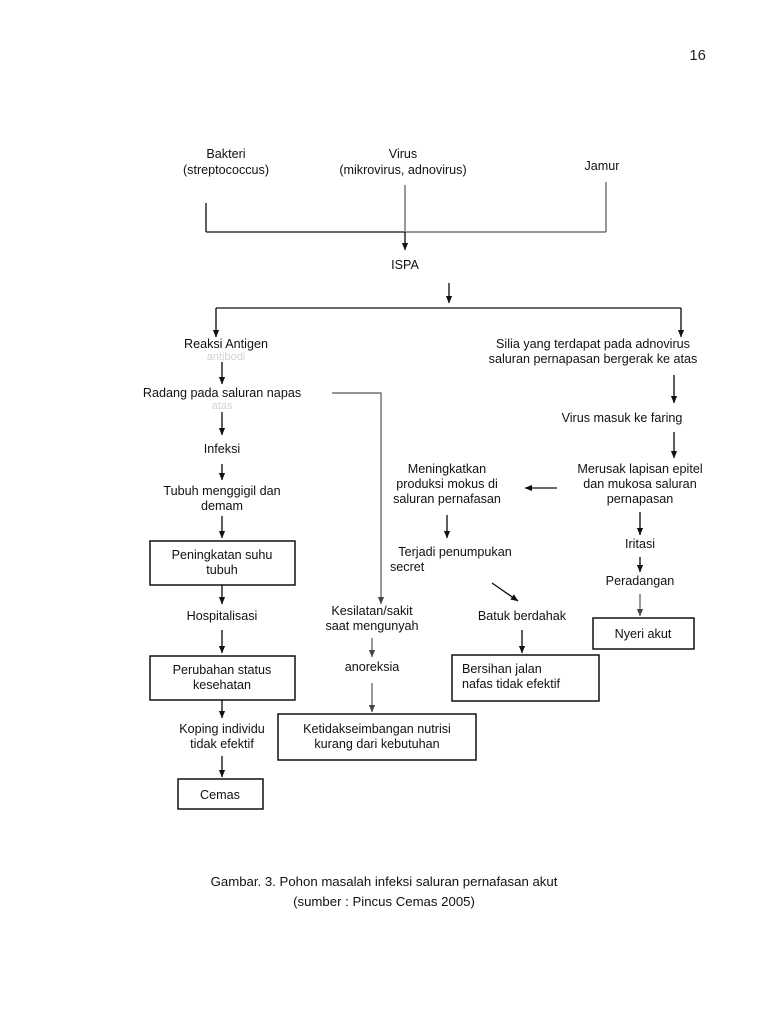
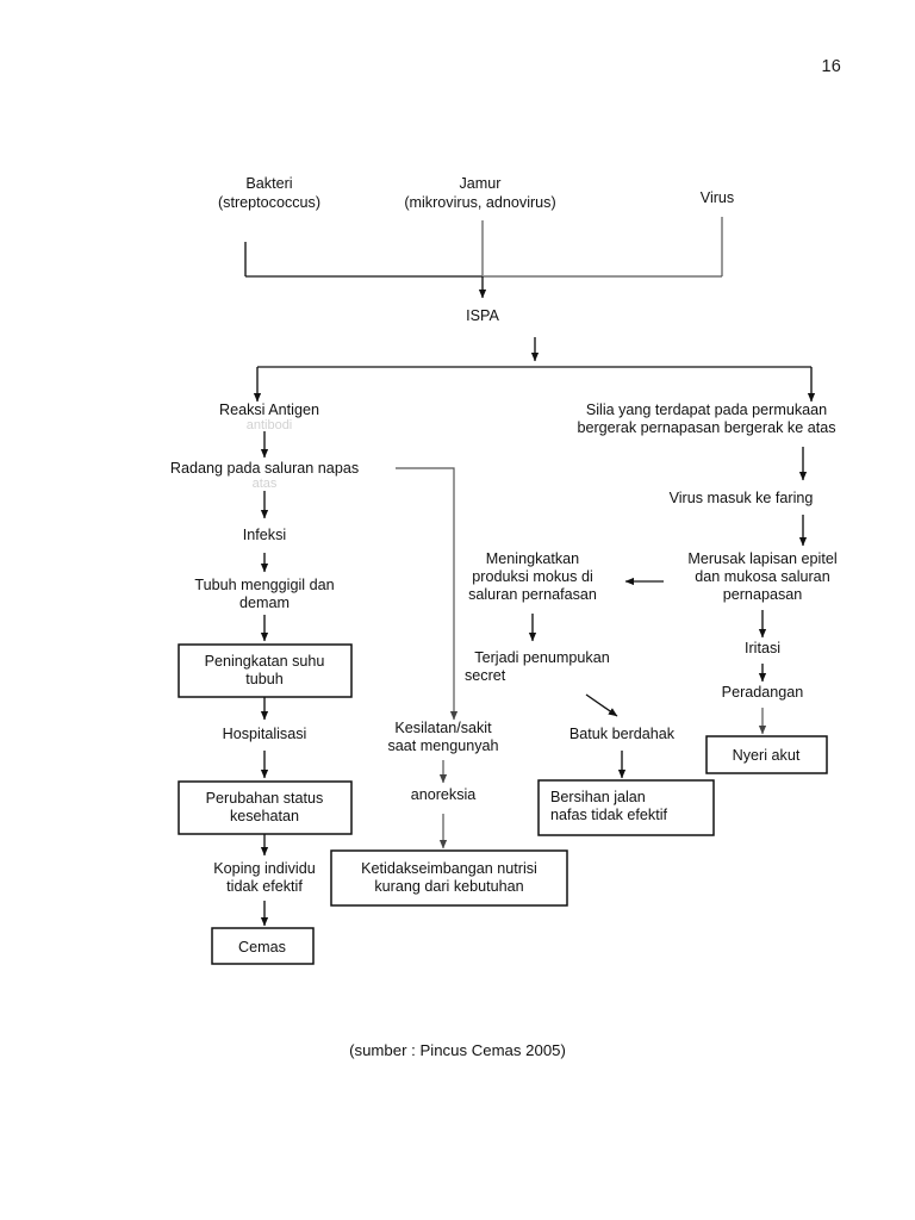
  16
  Bakteri
  (streptococcus)
- Virus
+ Jamur
  (mikrovirus, adnovirus)
- Jamur
+ Virus
  ISPA
  Reaksi Antigen
  antibodi
  Radang pada saluran napas
  atas
  Infeksi
  Tubuh menggigil dan
  demam
  Peningkatan suhu
  tubuh
  Hospitalisasi
  Perubahan status
  kesehatan
  Koping individu
  tidak efektif
  Cemas
  Meningkatkan
  produksi mokus di
  saluran pernafasan
  Terjadi penumpukan
  secret
  Kesilatan/sakit
  saat mengunyah
  anoreksia
  Ketidakseimbangan nutrisi
  kurang dari kebutuhan
  Batuk berdahak
  Bersihan jalan
  nafas tidak efektif
- Silia yang terdapat pada adnovirus
+ Silia yang terdapat pada permukaan
- saluran pernapasan bergerak ke atas
+ bergerak pernapasan bergerak ke atas
  Virus masuk ke faring
  Merusak lapisan epitel
  dan mukosa saluran
  pernapasan
  Iritasi
  Peradangan
  Nyeri akut
- Gambar. 3. Pohon masalah infeksi saluran pernafasan akut
  (sumber : Pincus Cemas 2005)
